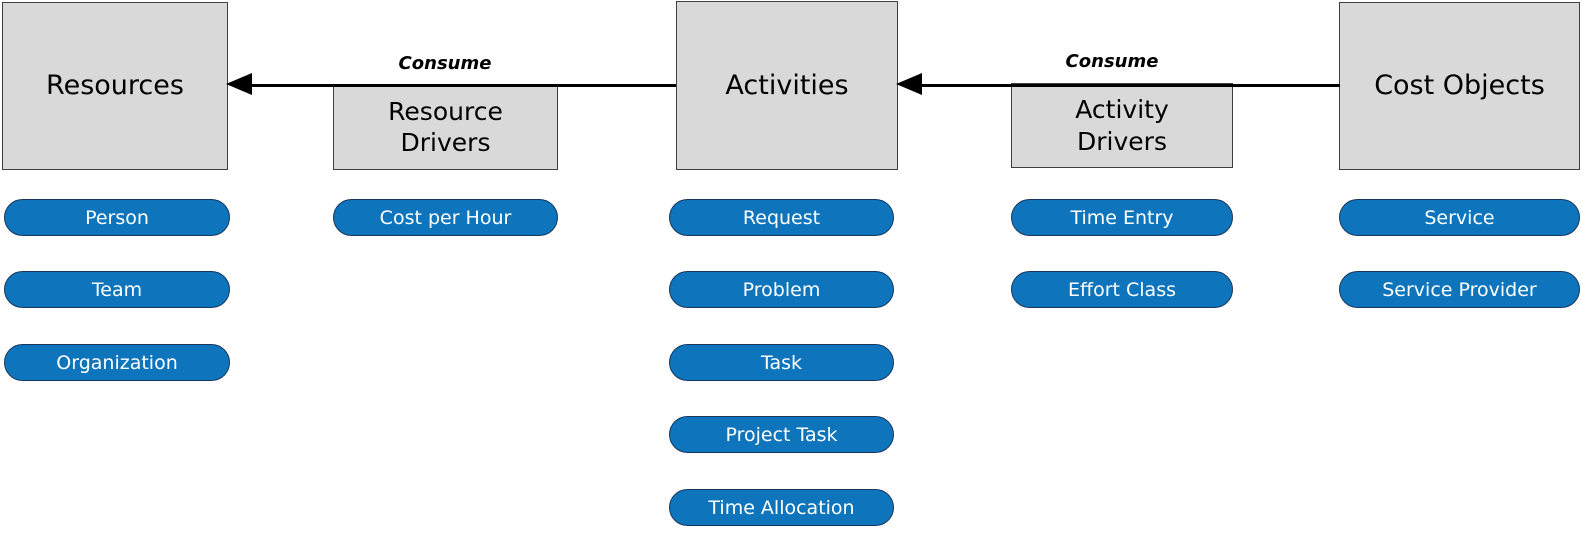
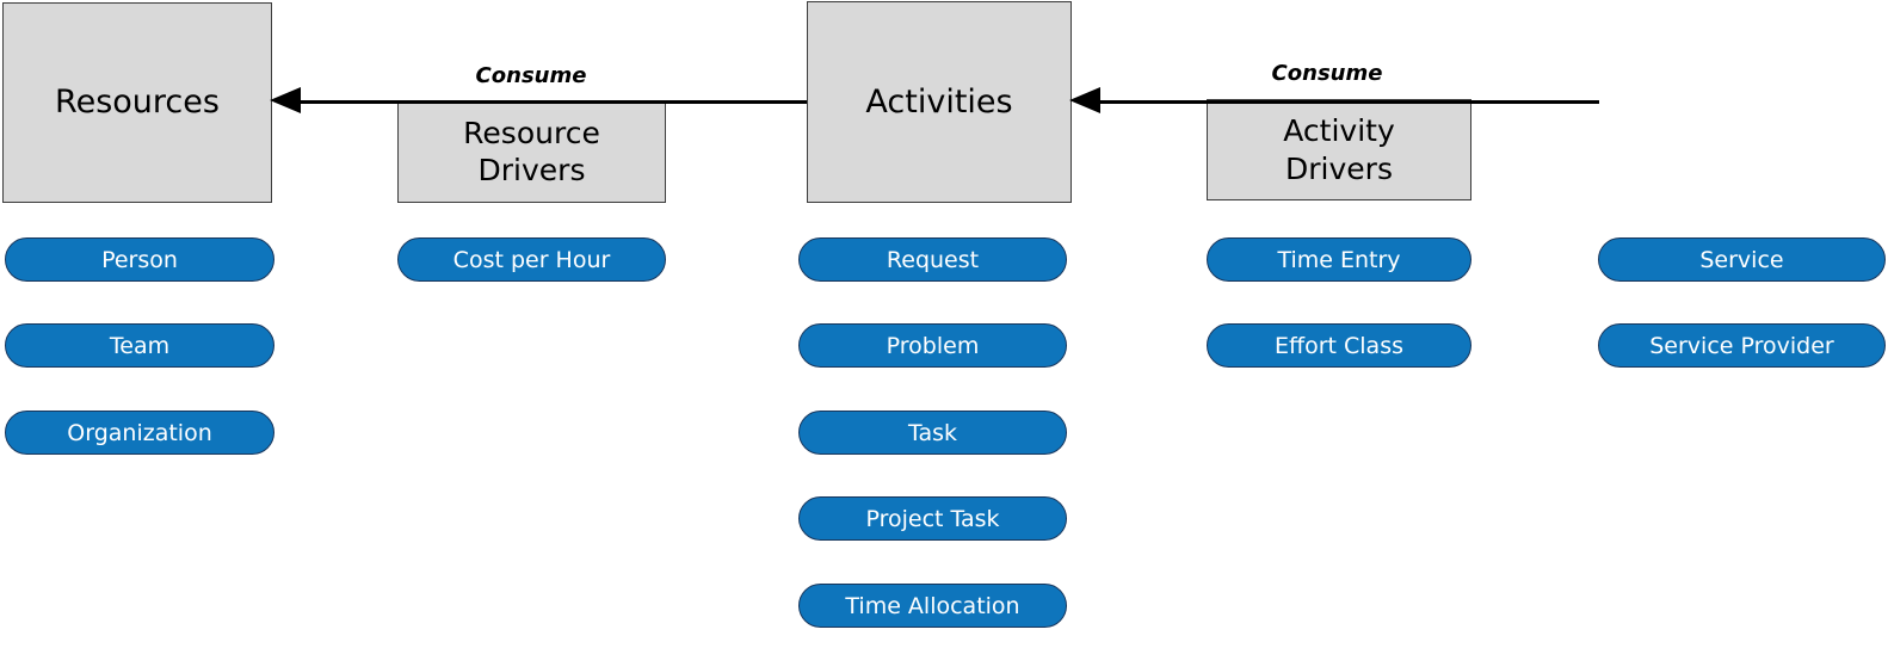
  Resources
  Resource
  Drivers
  Activities
  Activity
  Drivers
- Cost Objects
  Consume
  Consume
  Person
  Team
  Organization
  Cost per Hour
  Request
  Problem
  Task
  Project Task
  Time Allocation
  Time Entry
  Effort Class
  Service
  Service Provider
